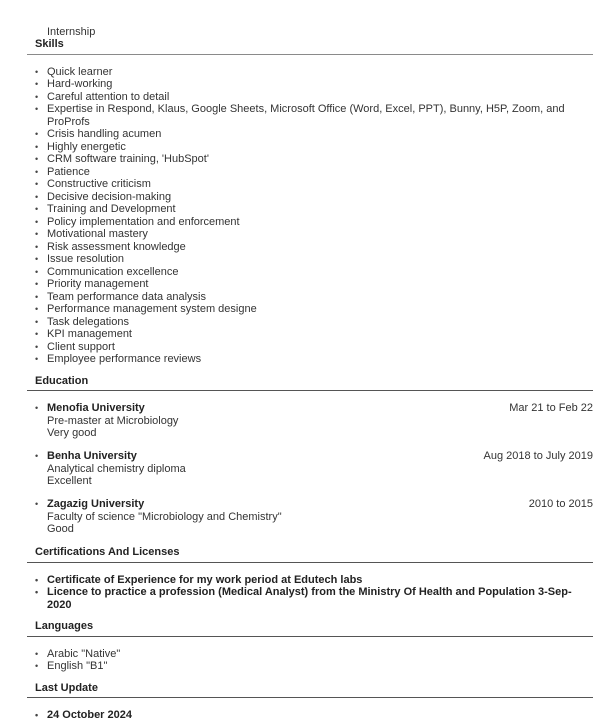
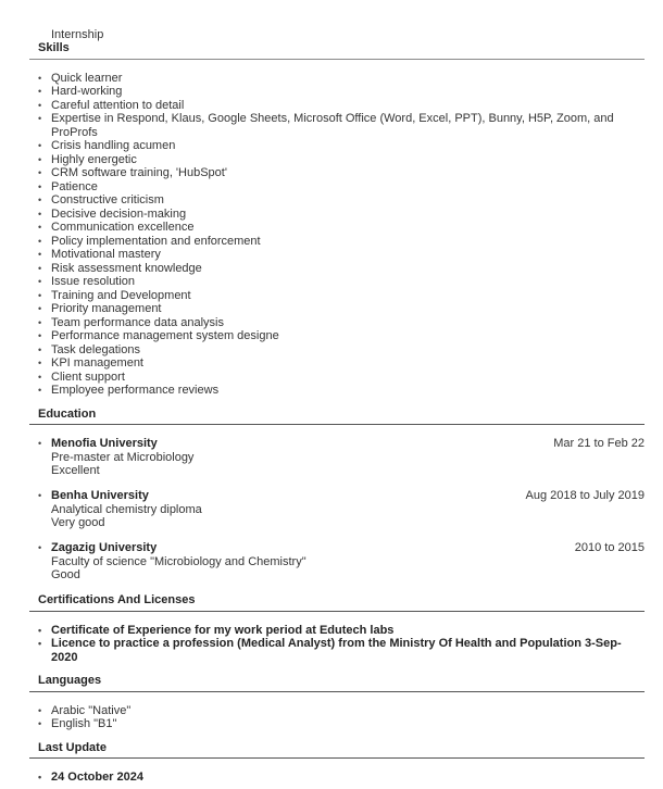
  Internship
  Skills
  Quick learner
  Hard-working
  Careful attention to detail
  Expertise in Respond, Klaus, Google Sheets, Microsoft Office (Word, Excel, PPT), Bunny, H5P, Zoom, and ProProfs
  Crisis handling acumen
  Highly energetic
  CRM software training, 'HubSpot'
  Patience
  Constructive criticism
  Decisive decision-making
- Training and Development
+ Communication excellence
  Policy implementation and enforcement
  Motivational mastery
  Risk assessment knowledge
  Issue resolution
- Communication excellence
+ Training and Development
  Priority management
  Team performance data analysis
  Performance management system designe
  Task delegations
  KPI management
  Client support
  Employee performance reviews
  Education
  Menofia University
  Mar 21 to Feb 22
  Pre-master at Microbiology
- Very good
+ Excellent
  Benha University
  Aug 2018 to July 2019
  Analytical chemistry diploma
- Excellent
+ Very good
  Zagazig University
  2010 to 2015
  Faculty of science "Microbiology and Chemistry"
  Good
  Certifications And Licenses
  Certificate of Experience for my work period at Edutech labs
  Licence to practice a profession (Medical Analyst) from the Ministry Of Health and Population 3-Sep-2020
  Languages
  Arabic "Native"
  English "B1"
  Last Update
  24 October 2024
